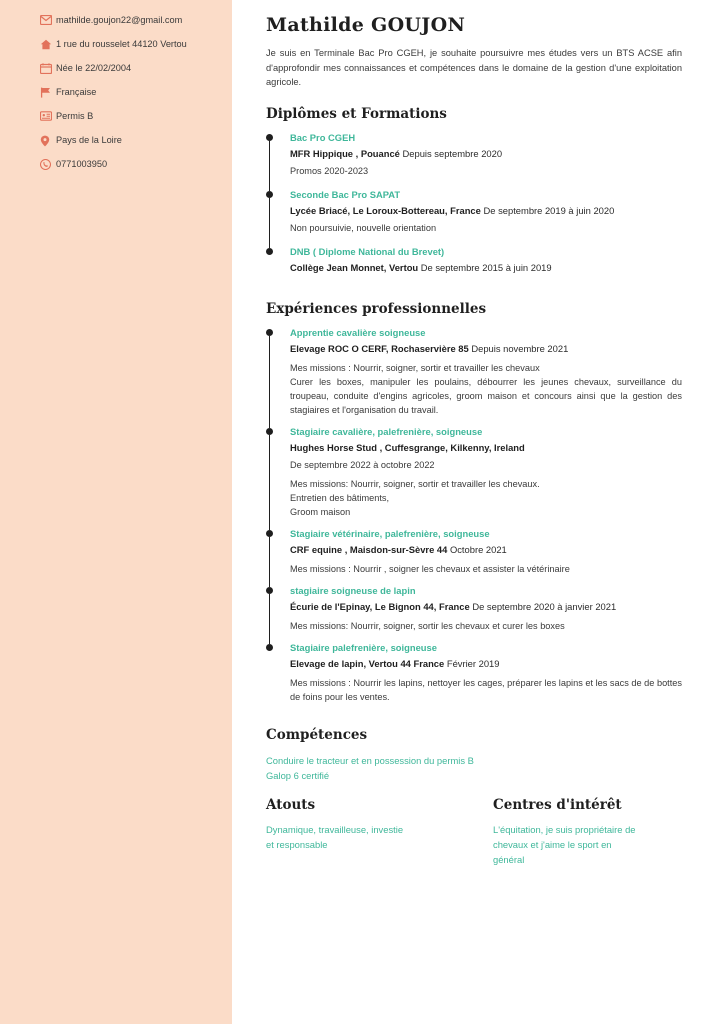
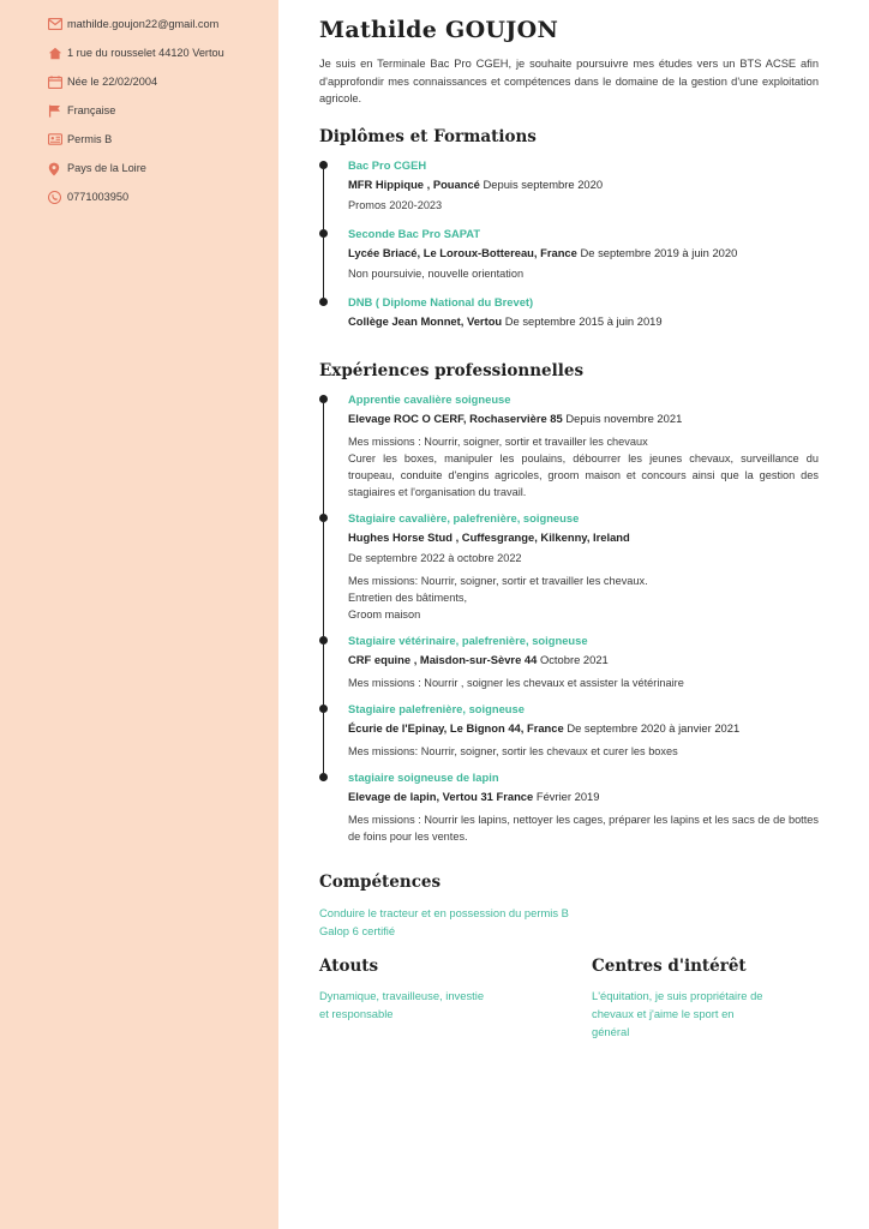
  mathilde.goujon22@gmail.com
  1 rue du rousselet 44120 Vertou
  Née le 22/02/2004
  Française
  Permis B
  Pays de la Loire
  0771003950
  Mathilde GOUJON
  Je suis en Terminale Bac Pro CGEH, je souhaite poursuivre mes études vers un BTS ACSE afin d'approfondir mes connaissances et compétences dans le domaine de la gestion d'une exploitation agricole.
  Diplômes et Formations
  Bac Pro CGEH
  MFR Hippique , Pouancé Depuis septembre 2020
  Promos 2020-2023
  Seconde Bac Pro SAPAT
  Lycée Briacé, Le Loroux-Bottereau, France De septembre 2019 à juin 2020
  Non poursuivie, nouvelle orientation
  DNB ( Diplome National du Brevet)
  Collège Jean Monnet, Vertou De septembre 2015 à juin 2019
  Expériences professionnelles
  Apprentie cavalière soigneuse
  Elevage ROC O CERF, Rochaservière 85 Depuis novembre 2021
  Mes missions : Nourrir, soigner, sortir et travailler les chevaux
  Curer les boxes, manipuler les poulains, débourrer les jeunes chevaux, surveillance du troupeau, conduite d'engins agricoles, groom maison et concours ainsi que la gestion des stagiaires et l'organisation du travail.
  Stagiaire cavalière, palefrenière, soigneuse
  Hughes Horse Stud , Cuffesgrange, Kilkenny, Ireland
  De septembre 2022 à octobre 2022
  Mes missions: Nourrir, soigner, sortir et travailler les chevaux.
  Entretien des bâtiments,
  Groom maison
  Stagiaire vétérinaire, palefrenière, soigneuse
  CRF equine , Maisdon-sur-Sèvre 44 Octobre 2021
  Mes missions : Nourrir , soigner les chevaux et assister la vétérinaire
- stagiaire soigneuse de lapin
+ Stagiaire palefrenière, soigneuse
  Écurie de l'Epinay, Le Bignon 44, France De septembre 2020 à janvier 2021
  Mes missions: Nourrir, soigner, sortir les chevaux et curer les boxes
- Stagiaire palefrenière, soigneuse
+ stagiaire soigneuse de lapin
- Elevage de lapin, Vertou 44 France Février 2019
+ Elevage de lapin, Vertou 31 France Février 2019
  Mes missions : Nourrir les lapins, nettoyer les cages, préparer les lapins et les sacs de de bottes de foins pour les ventes.
  Compétences
  Conduire le tracteur et en possession du permis B
  Galop 6 certifié
  Atouts
  Dynamique, travailleuse, investie
  et responsable
  Centres d'intérêt
  L'équitation, je suis propriétaire de
  chevaux et j'aime le sport en
  général
